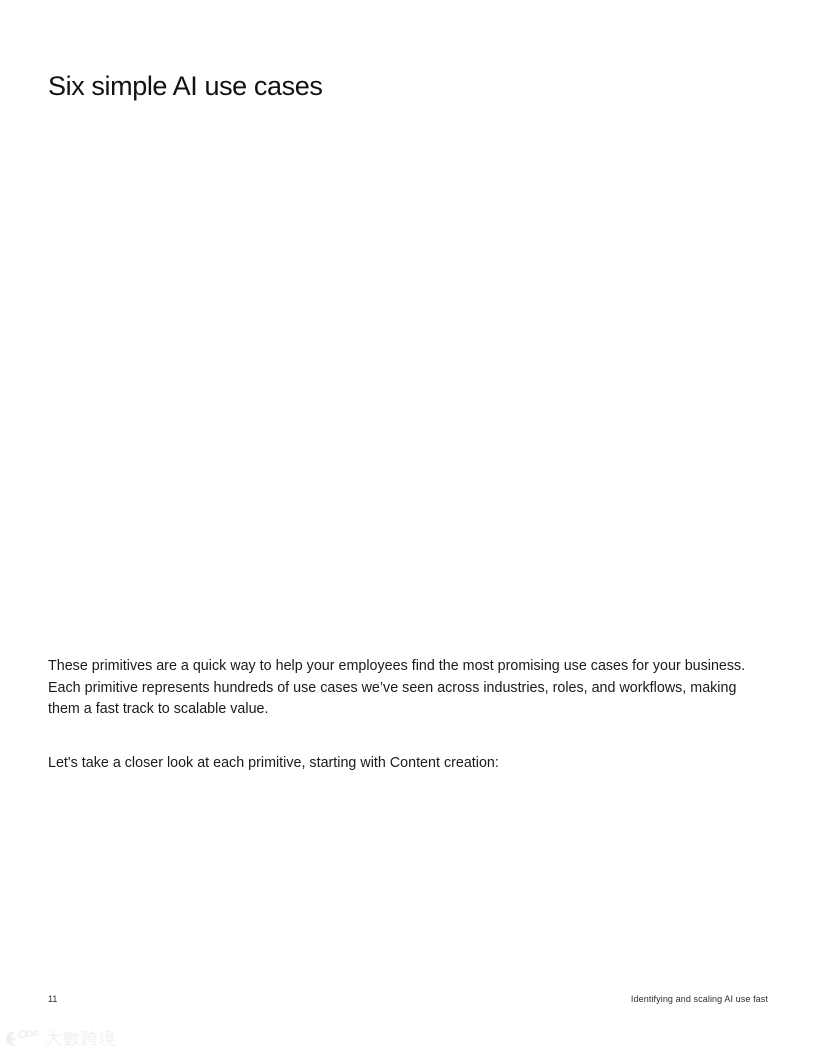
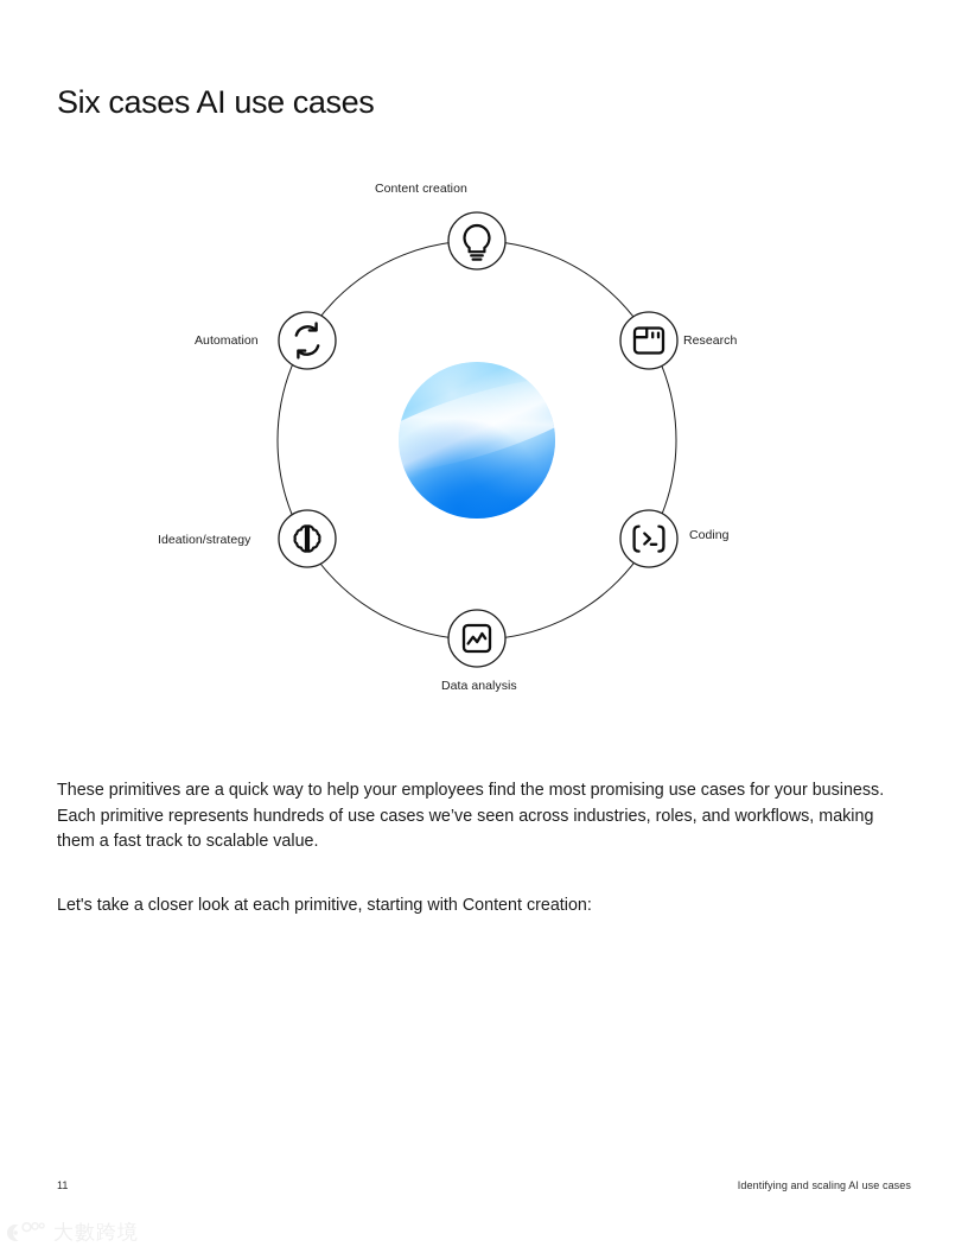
- Six simple AI use cases
+ Six cases AI use cases
+ Content creation
+ Research
+ Coding
+ Data analysis
+ Ideation/strategy
+ Automation
  These primitives are a quick way to help your employees find the most promising use cases for your business. Each primitive represents hundreds of use cases we’ve seen across industries, roles, and workflows, making them a fast track to scalable value.
  Let's take a closer look at each primitive, starting with Content creation:
  11
- Identifying and scaling AI use fast
+ Identifying and scaling AI use cases
